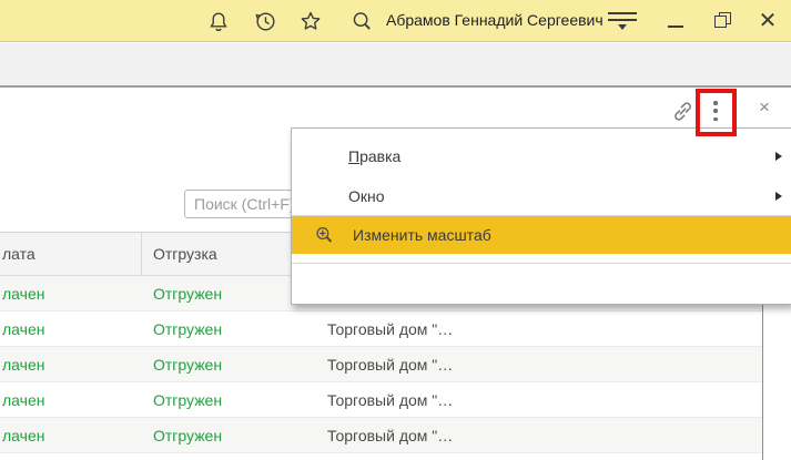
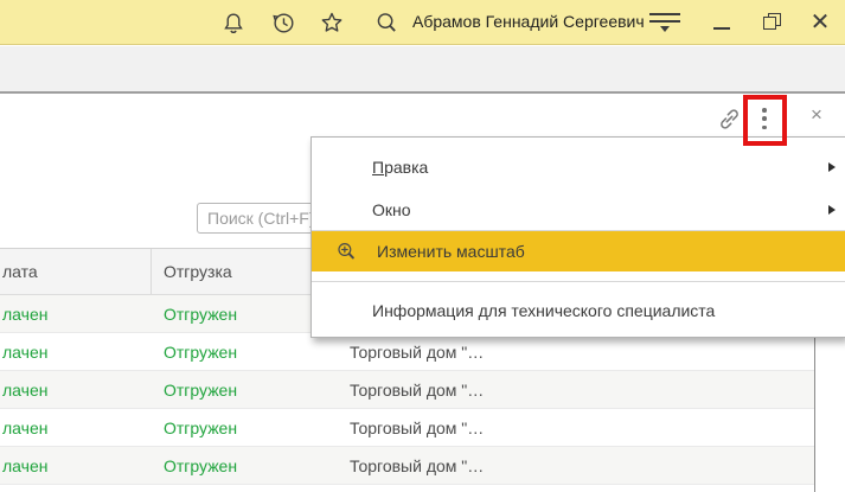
  Абрамов Геннадий Сергеевич
  ✕
  ×
  Поиск (Ctrl+F
  лата
  Отгрузка
  лачен
  Отгружен
  лачен
  Отгружен
  Торговый дом "…
  лачен
  Отгружен
  Торговый дом "…
  лачен
  Отгружен
  Торговый дом "…
  лачен
  Отгружен
  Торговый дом "…
  Правка
  Окно
  Изменить масштаб
+ Информация для технического специалиста
